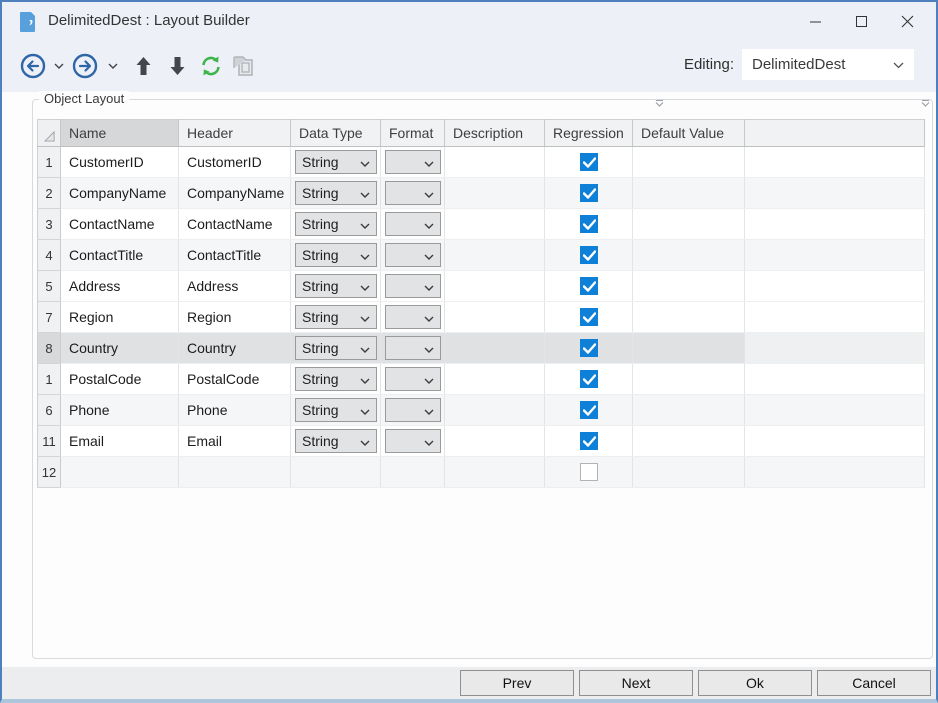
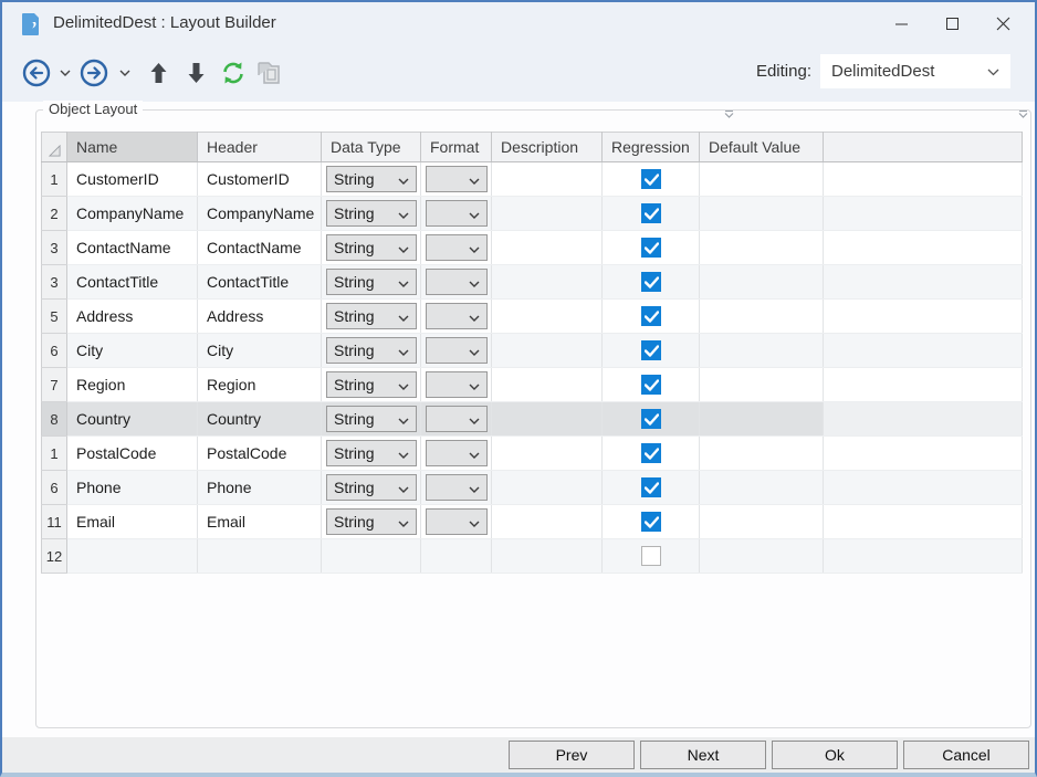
  DelimitedDest : Layout Builder
  Editing:
  DelimitedDest
  Object Layout
  	Name	Header	Data Type	Format	Description	Regression	Default Value
  1	CustomerID	CustomerID	String
  2	CompanyName	CompanyName	String
  3	ContactName	ContactName	String
- 4	ContactTitle	ContactTitle	String
+ 3	ContactTitle	ContactTitle	String
  5	Address	Address	String
+ 6	City	City	String
  7	Region	Region	String
  8	Country	Country	String
  1	PostalCode	PostalCode	String
  6	Phone	Phone	String
  11	Email	Email	String
  12
  Prev
  Next
  Ok
  Cancel
